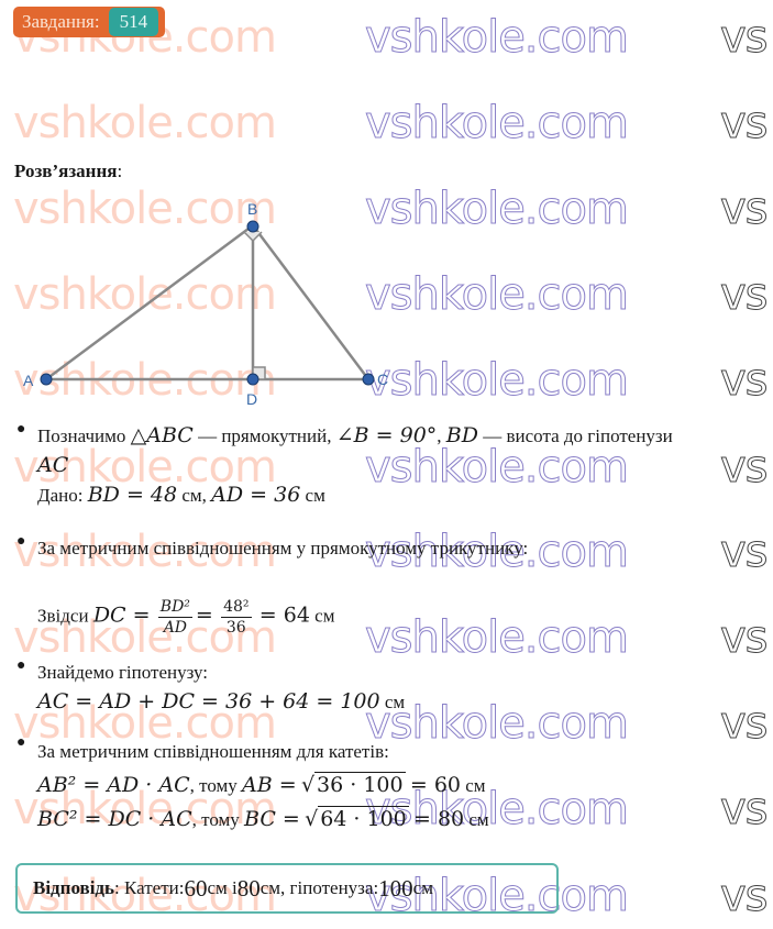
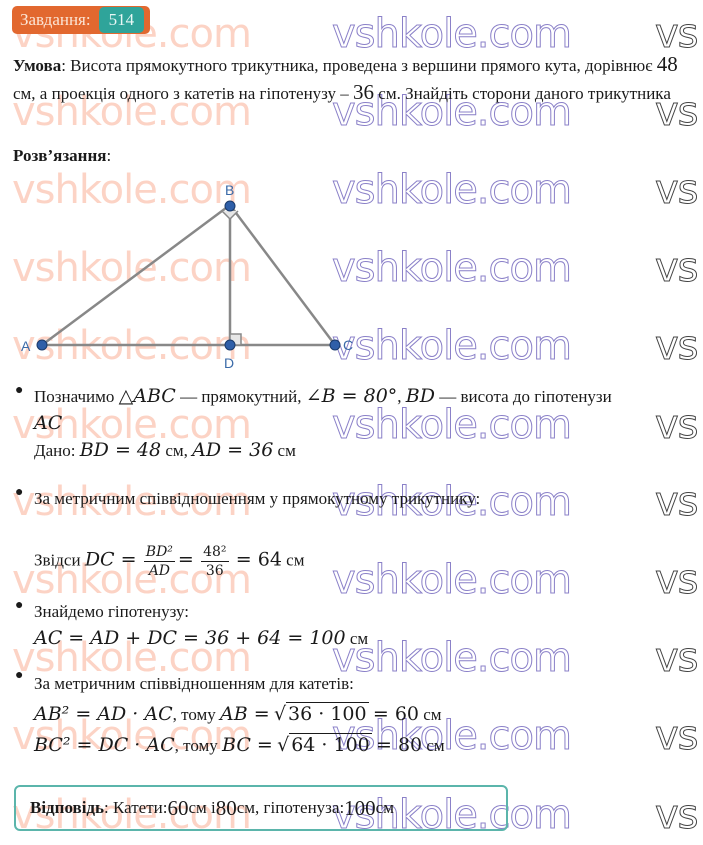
  Завдання:
  514
+ Умова: Висота прямокутного трикутника, проведена з вершини прямого кута, дорівнює 48 см, а проекція одного з катетів на гіпотенузу – 36 см. Знайдіть сторони даного трикутника
  Розв’язання:
  A
  B
  D
  C
  ●
- Позначимо △ABC — прямокутний, ∠B = 90°, BD — висота до гіпотенузи
+ Позначимо △ABC — прямокутний, ∠B = 80°, BD — висота до гіпотенузи
  AC
  Дано: BD = 48 см, AD = 36 см
  ●
  За метричним співвідношенням у прямокутному трикутнику:
  Звідси DC =
  BD²
  AD
  =
  48²
  36
  = 64 см
  ●
  Знайдемо гіпотенузу:
  AC = AD + DC = 36 + 64 = 100 см
  ●
  За метричним співвідношенням для катетів:
  AB² = AD · AC, тому AB = √36 · 100 = 60 см
  BC² = DC · AC, тому BC = √64 · 100 = 80 см
  Відповідь
  : Катети:
  60
  см і
  80
  см, гіпотенуза:
  100
  см
  vshkole.com
  vshkole.com
  vs
  vshkole.com
  vshkole.com
  vs
  vshkole.com
  vshkole.com
  vs
  vshkol.com
  vshkole.com
  vs
  vshkole.com
  vs
  vshkole.com
  vshkole.com
  vs
  vshkole.com
  vshkole.com
  vs
  vshkole.com
  vshkole.com
  vs
  vshkole.com
  vshkole.com
  vs
  vshkole.com
  vshkole.com
  vs
  vshkole.com
  vshkole.com
  vs
